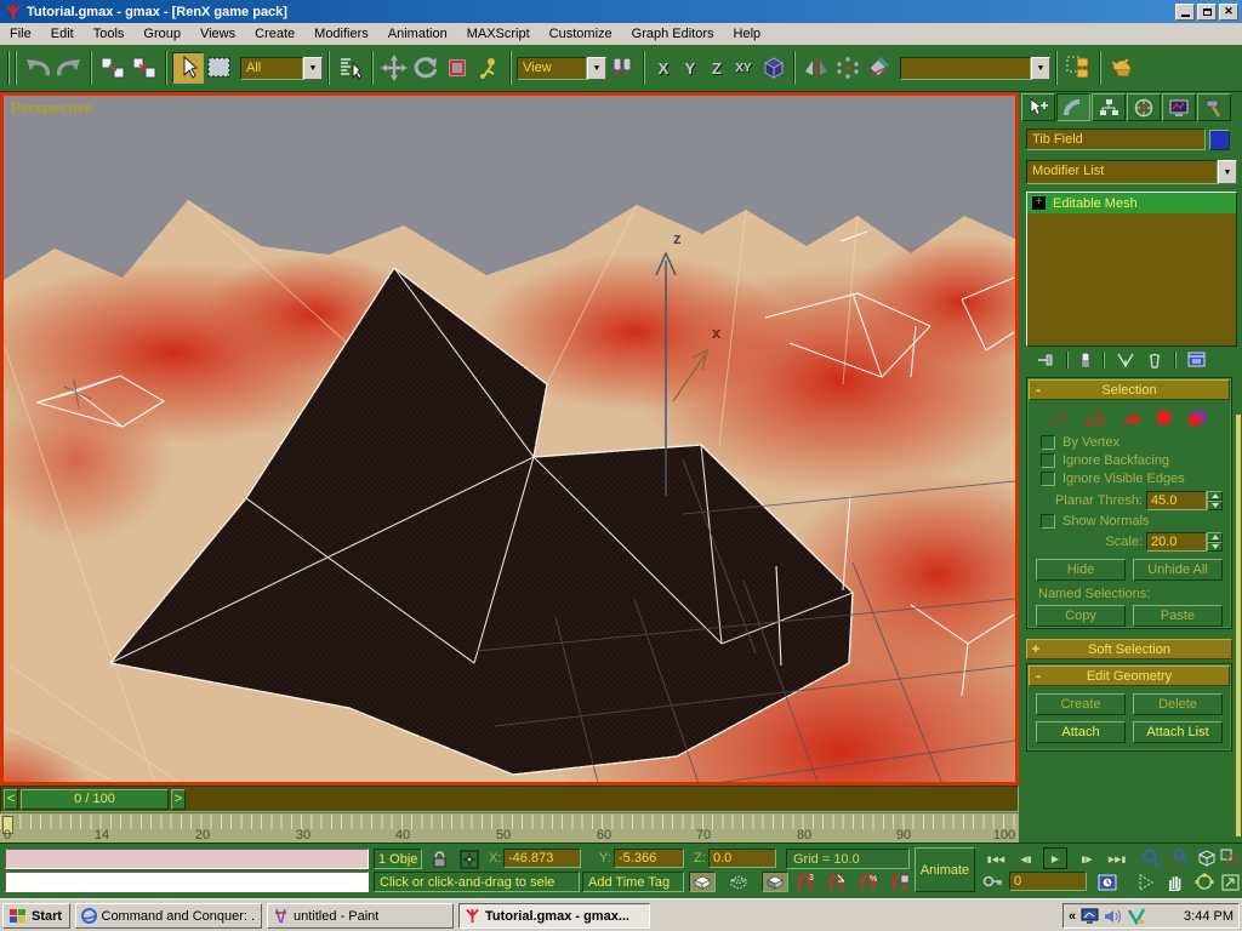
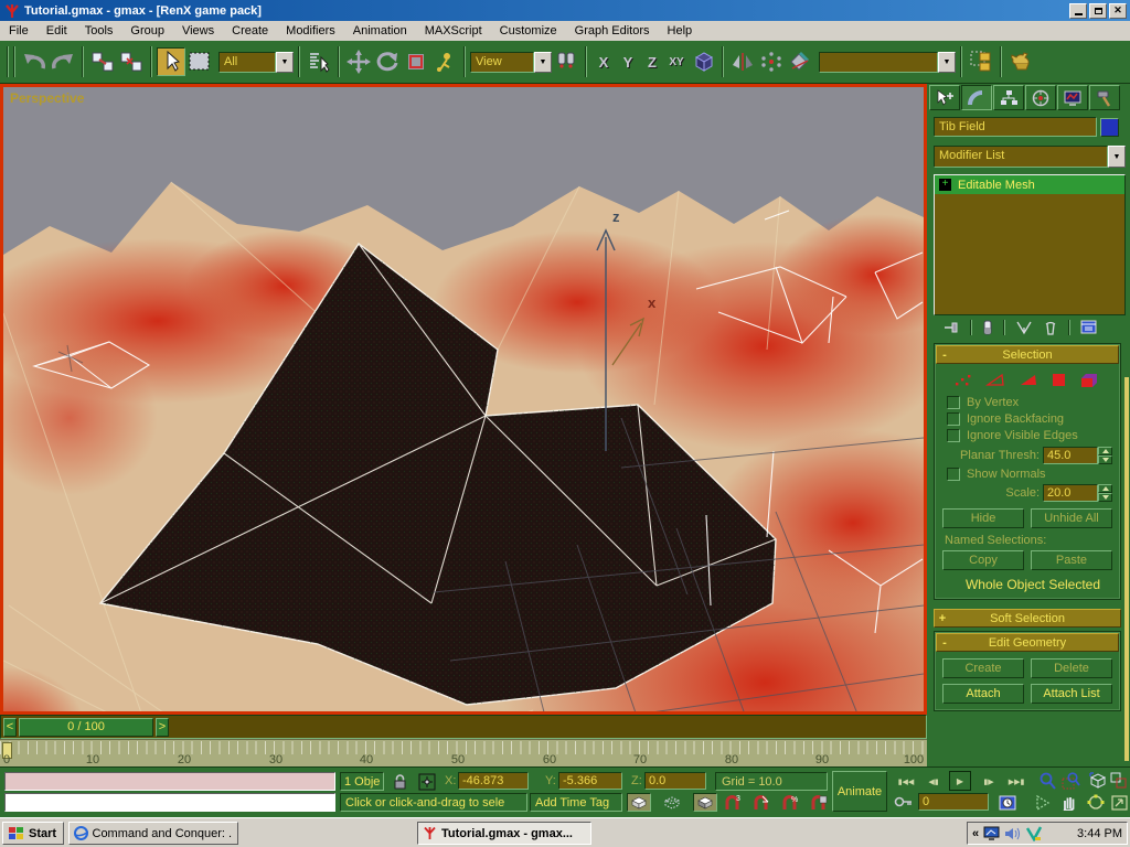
  Tutorial.gmax - gmax - [RenX game pack]
  ✕
  File
  Edit
  Tools
  Group
  Views
  Create
  Modifiers
  Animation
  MAXScript
  Customize
  Graph Editors
  Help
  All
  View
  X
  Y
  Z
  XY
  z
  x
  Perspective
  Tib Field
  Modifier List
  +
  Editable Mesh
  -
  Selection
  By Vertex
  Ignore Backfacing
  Ignore Visible Edges
  Planar Thresh:
  45.0
  Show Normals
  Scale:
  20.0
  Hide
  Unhide All
  Named Selections:
  Copy
  Paste
+ Whole Object Selected
  +
  Soft Selection
  -
  Edit Geometry
  Create
  Delete
  Attach
  Attach List
  <
  0 / 100
  >
  0
- 14
+ 10
  20
  30
  40
  50
  60
  70
  80
  90
  100
  1 Obje
  X:
  -46.873
  Y:
  -5.366
  Z:
  0.0
  Grid = 10.0
  Click or click-and-drag to sele
  Add Time Tag
  Animate
  ▶
  0
  Start
  Command and Conquer: .
- untitled - Paint
  Tutorial.gmax - gmax...
  «
  3:44 PM
